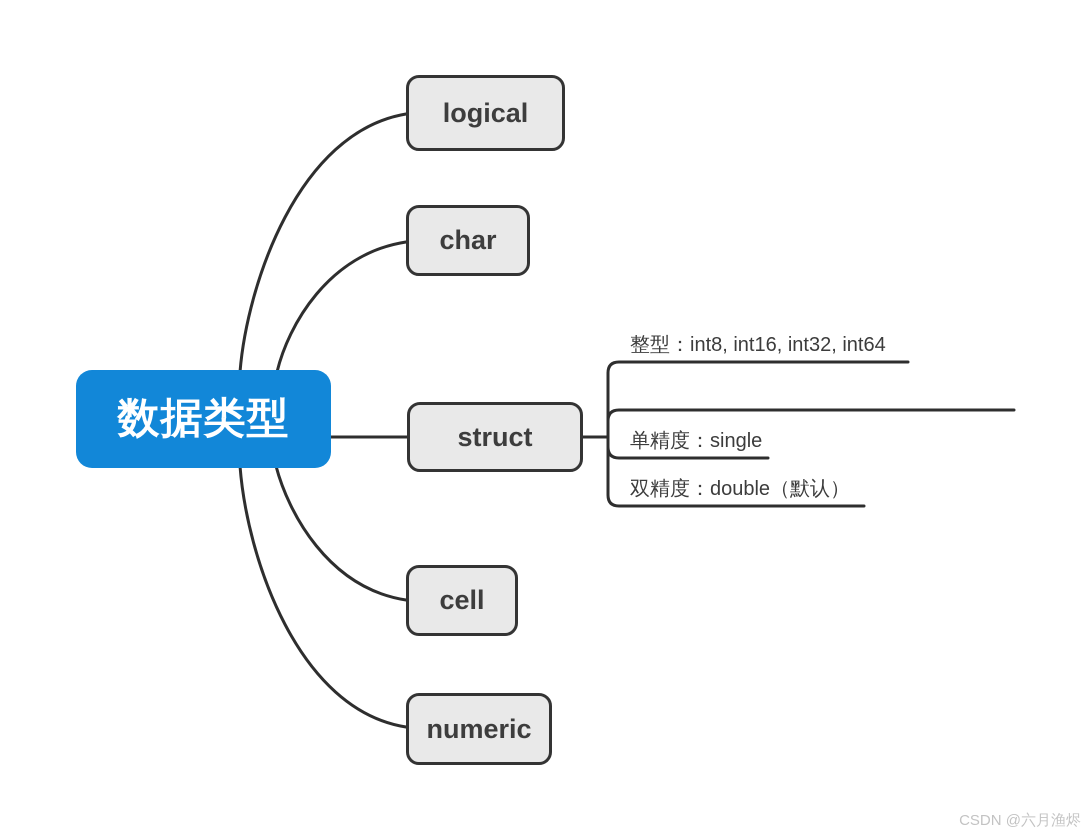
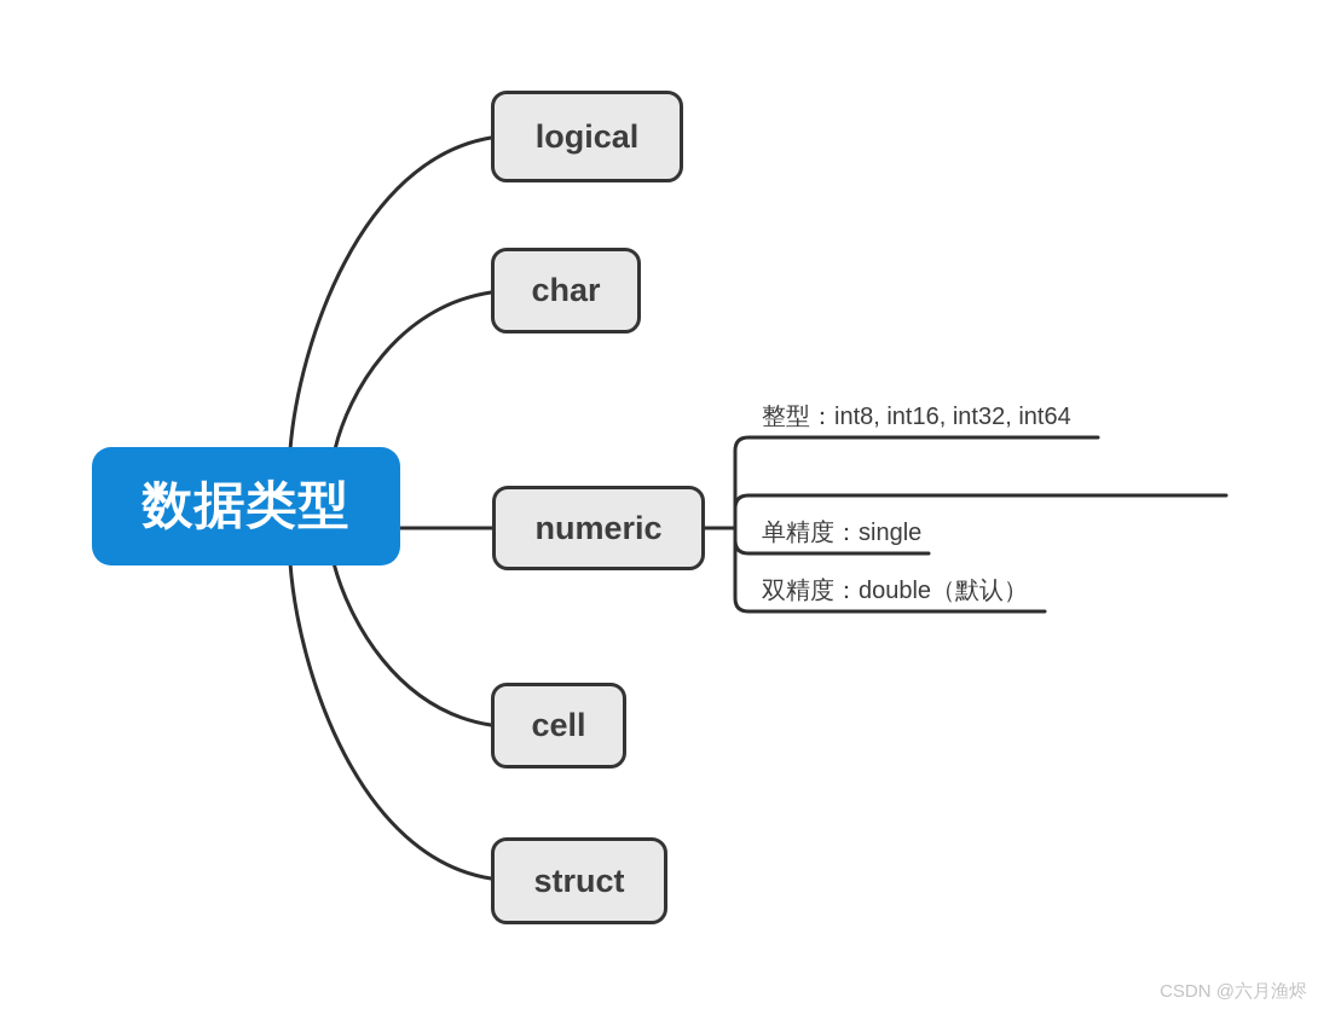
  数据类型
  logical
  char
- struct
+ numeric
  cell
- numeric
+ struct
  整型：int8, int16, int32, int64
  单精度：single
  双精度：double（默认）
  CSDN @六月渔烬
